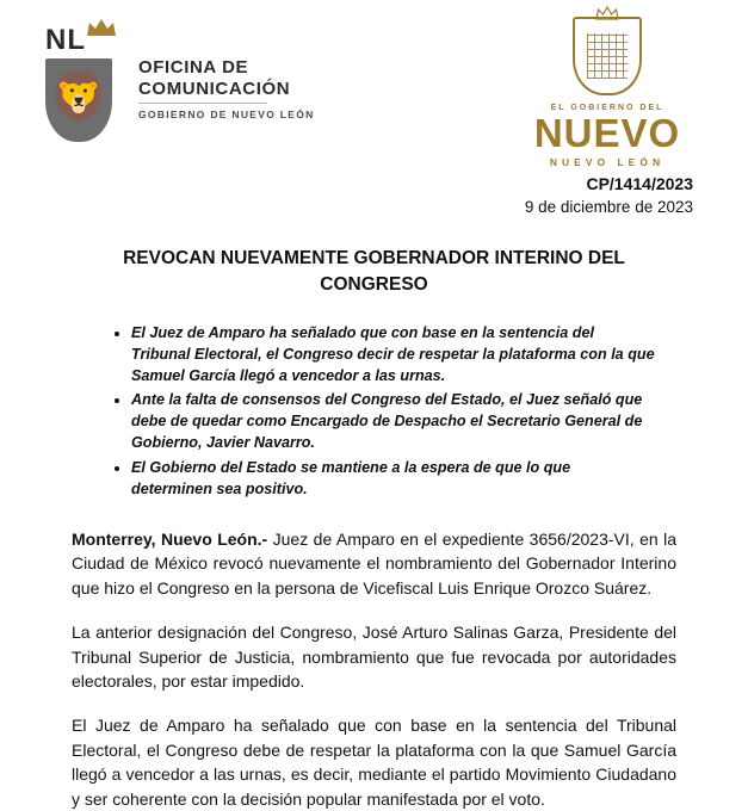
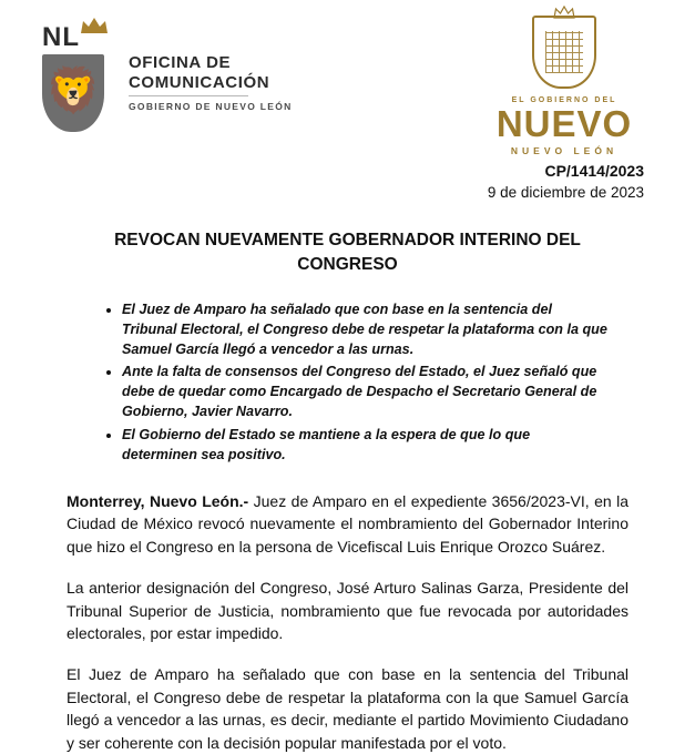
  NL
  🦁
  OFICINA DE
  COMUNICACIÓN
  GOBIERNO DE NUEVO LEÓN
  NUEVO
  NUEVO LEÓN
  CP/1414/2023
  9 de diciembre de 2023
  REVOCAN NUEVAMENTE GOBERNADOR INTERINO DEL CONGRESO
- El Juez de Amparo ha señalado que con base en la sentencia del Tribunal Electoral, el Congreso decir de respetar la plataforma con la que Samuel García llegó a vencedor a las urnas.
+ El Juez de Amparo ha señalado que con base en la sentencia del Tribunal Electoral, el Congreso debe de respetar la plataforma con la que Samuel García llegó a vencedor a las urnas.
  Ante la falta de consensos del Congreso del Estado, el Juez señaló que debe de quedar como Encargado de Despacho el Secretario General de Gobierno, Javier Navarro.
  El Gobierno del Estado se mantiene a la espera de que lo que determinen sea positivo.
  Monterrey, Nuevo León.- Juez de Amparo en el expediente 3656/2023-VI, en la Ciudad de México revocó nuevamente el nombramiento del Gobernador Interino que hizo el Congreso en la persona de Vicefiscal Luis Enrique Orozco Suárez.
  La anterior designación del Congreso, José Arturo Salinas Garza, Presidente del Tribunal Superior de Justicia, nombramiento que fue revocada por autoridades electorales, por estar impedido.
  El Juez de Amparo ha señalado que con base en la sentencia del Tribunal Electoral, el Congreso debe de respetar la plataforma con la que Samuel García llegó a vencedor a las urnas, es decir, mediante el partido Movimiento Ciudadano y ser coherente con la decisión popular manifestada por el voto.
